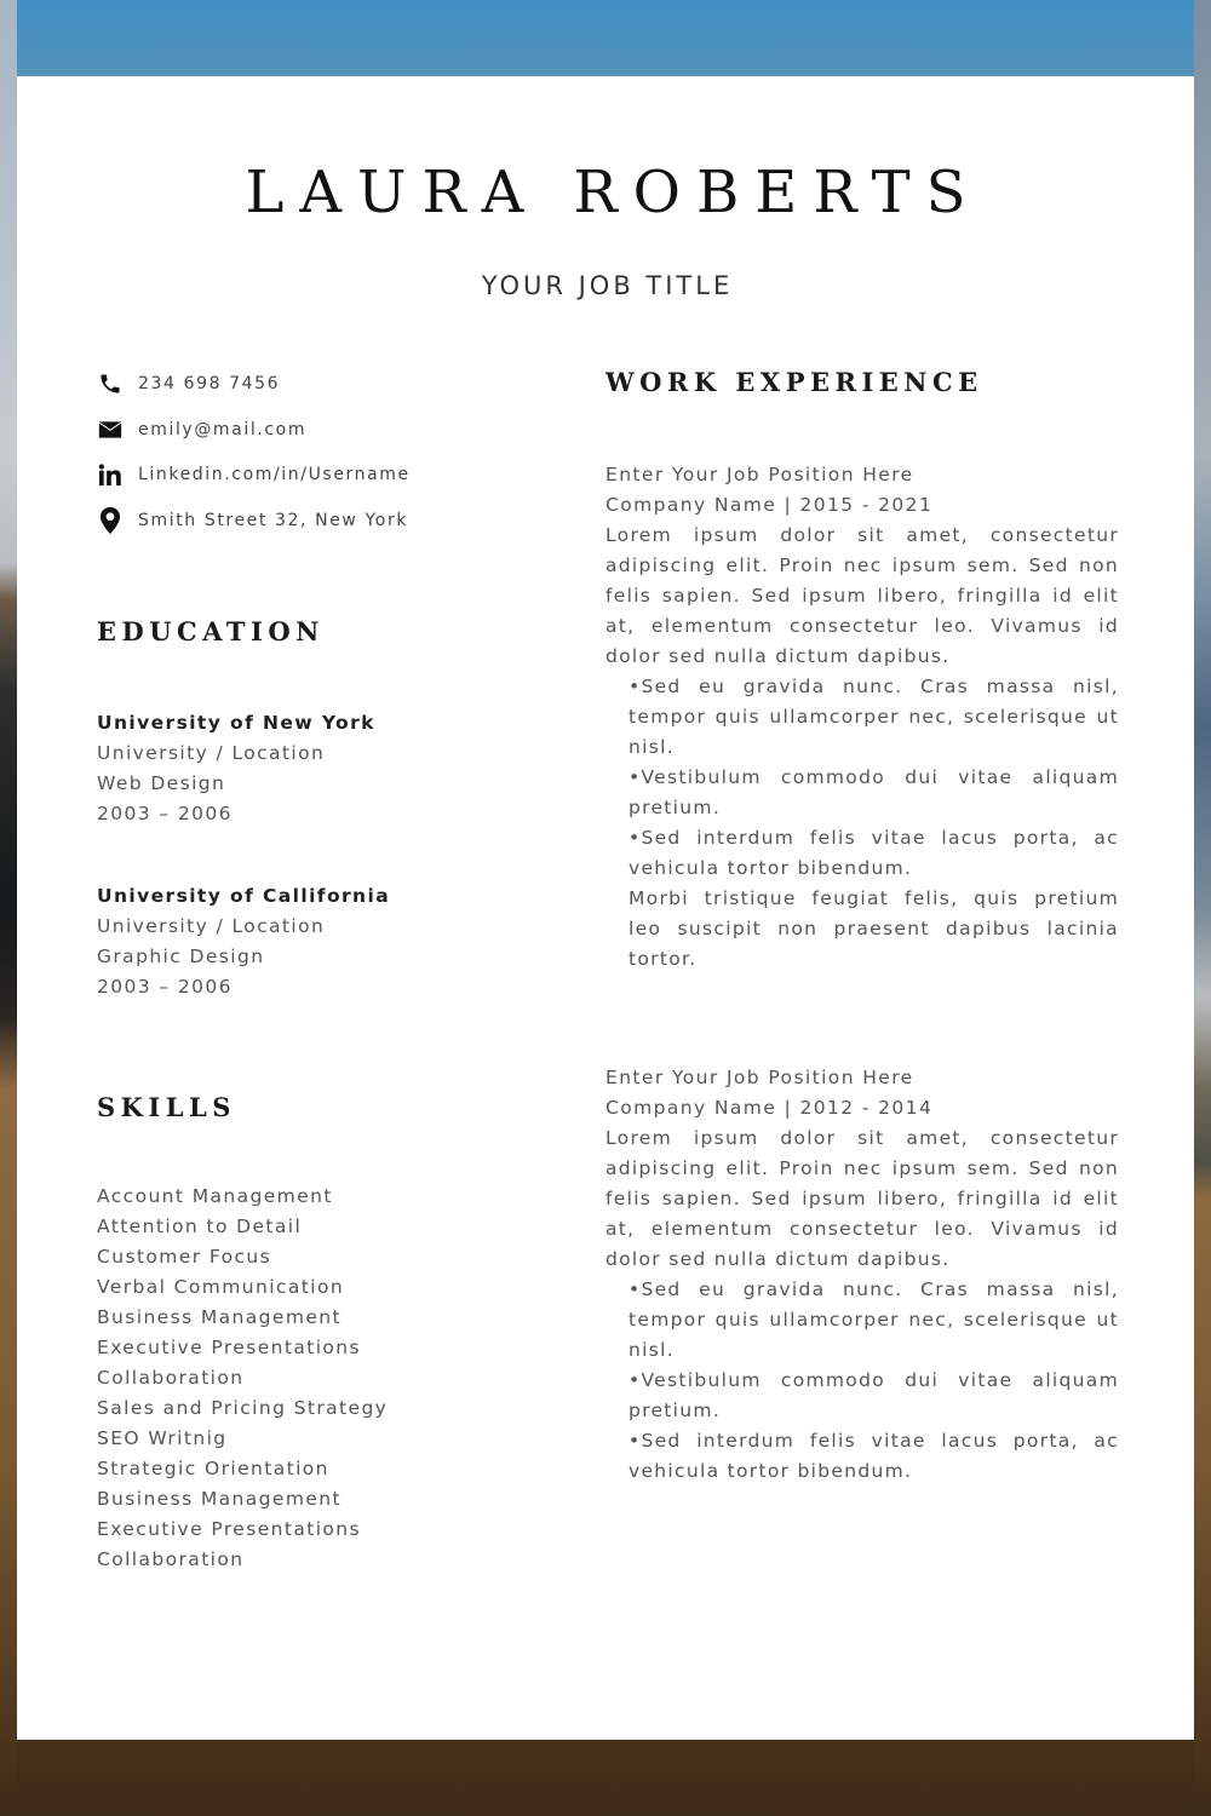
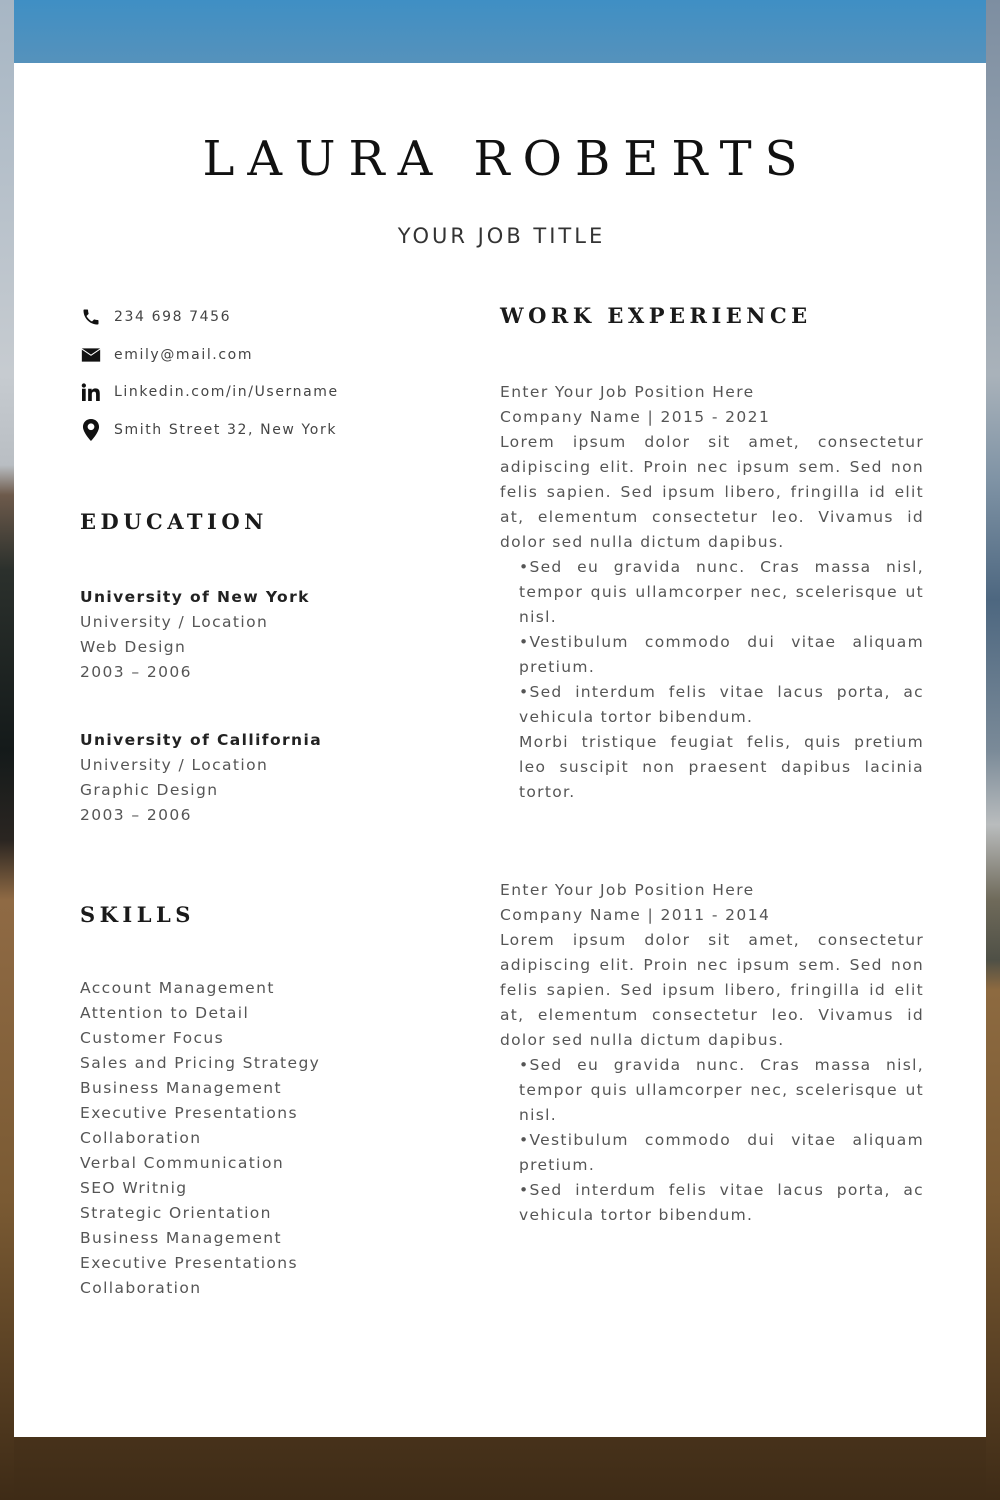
  LAURA ROBERTS
  YOUR JOB TITLE
  234 698 7456
  emily@mail.com
  Linkedin.com/in/Username
  Smith Street 32, New York
  EDUCATION
  University of New York
  University / Location
  Web Design
  2003 – 2006
  University of Callifornia
  University / Location
  Graphic Design
  2003 – 2006
  SKILLS
  Account Management
  Attention to Detail
  Customer Focus
- Verbal Communication
+ Sales and Pricing Strategy
  Business Management
  Executive Presentations
  Collaboration
- Sales and Pricing Strategy
+ Verbal Communication
  SEO Writnig
  Strategic Orientation
  Business Management
  Executive Presentations
  Collaboration
  WORK EXPERIENCE
  Enter Your Job Position Here
  Company Name | 2015 - 2021
  Lorem ipsum dolor sit amet, consectetur adipiscing elit. Proin nec ipsum sem. Sed non felis sapien. Sed ipsum libero, fringilla id elit at, elementum consectetur leo. Vivamus id dolor sed nulla dictum dapibus.
  •Sed eu gravida nunc. Cras massa nisl, tempor quis ullamcorper nec, scelerisque ut nisl.
  •Vestibulum commodo dui vitae aliquam pretium.
  •Sed interdum felis vitae lacus porta, ac vehicula tortor bibendum.
  Morbi tristique feugiat felis, quis pretium leo suscipit non praesent dapibus lacinia tortor.
  Enter Your Job Position Here
- Company Name | 2012 - 2014
+ Company Name | 2011 - 2014
  Lorem ipsum dolor sit amet, consectetur adipiscing elit. Proin nec ipsum sem. Sed non felis sapien. Sed ipsum libero, fringilla id elit at, elementum consectetur leo. Vivamus id dolor sed nulla dictum dapibus.
  •Sed eu gravida nunc. Cras massa nisl, tempor quis ullamcorper nec, scelerisque ut nisl.
  •Vestibulum commodo dui vitae aliquam pretium.
  •Sed interdum felis vitae lacus porta, ac vehicula tortor bibendum.
